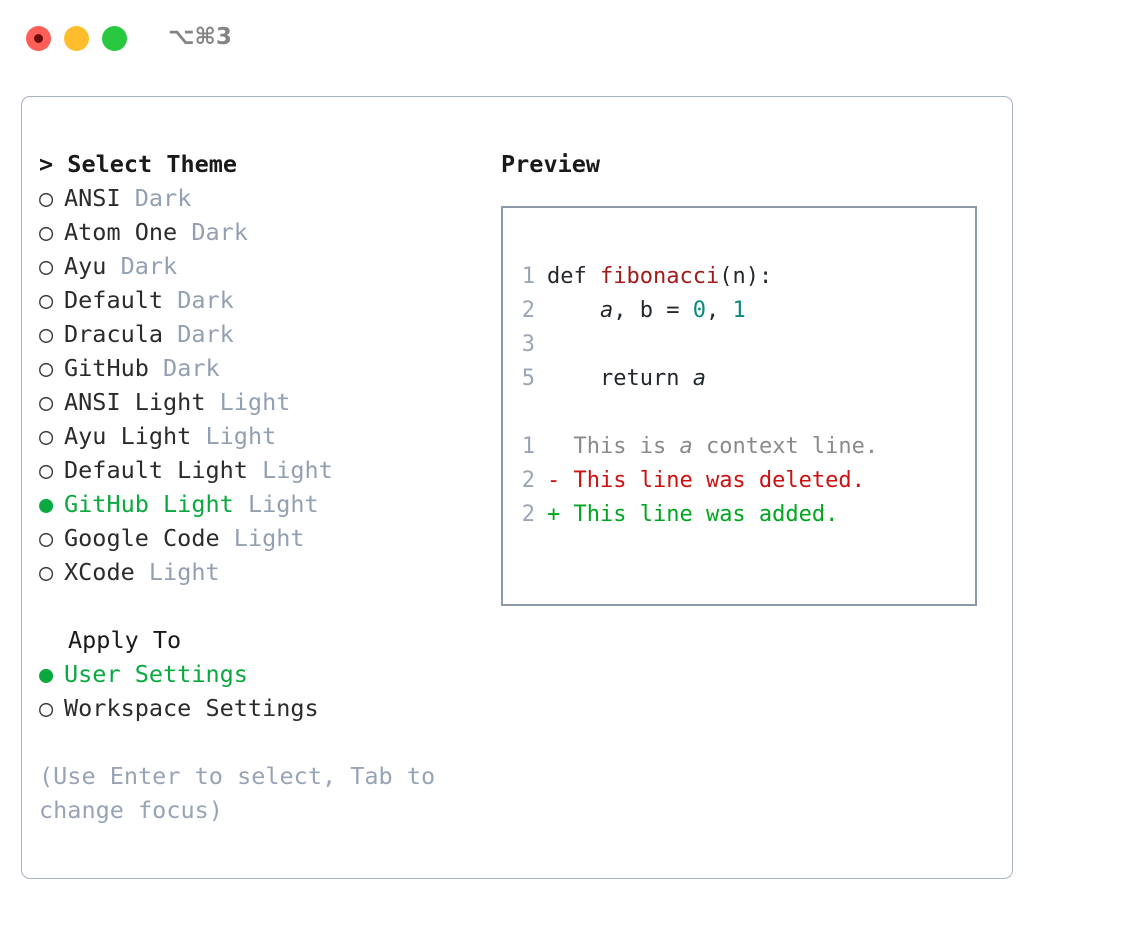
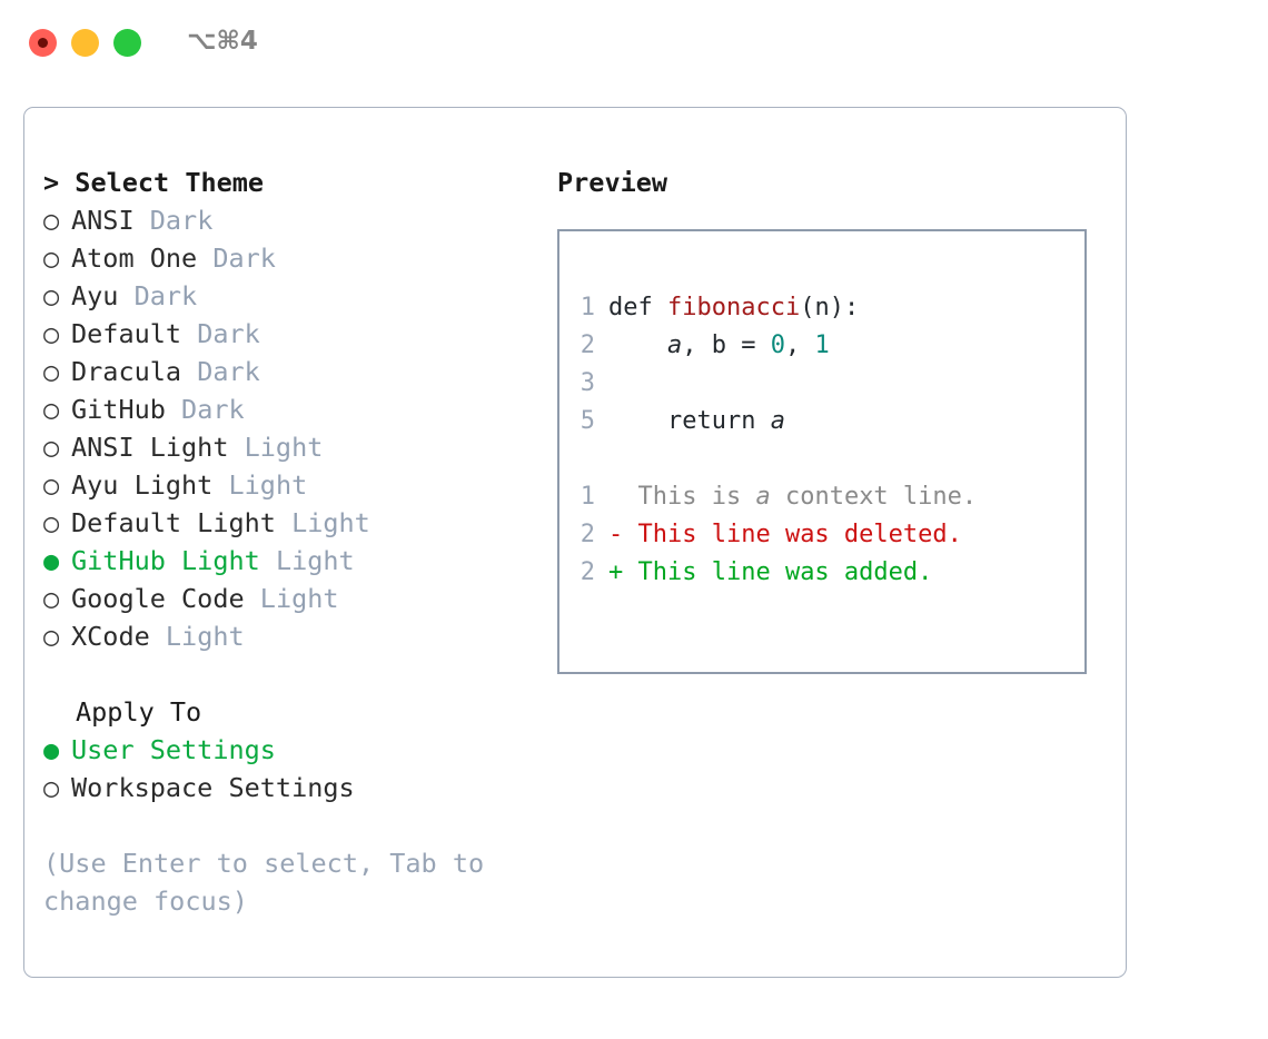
- ⌥⌘3
+ ⌥⌘4
  > Select Theme
  ○
  ANSI
  Dark
  ○
  Atom One
  Dark
  ○
  Ayu
  Dark
  ○
  Default
  Dark
  ○
  Dracula
  Dark
  ○
  GitHub
  Dark
  ○
  ANSI Light
  Light
  ○
  Ayu Light
  Light
  ○
  Default Light
  Light
  ●
  GitHub Light
  Light
  ○
  Google Code
  Light
  ○
  XCode
  Light
  Apply To
  ●
  User Settings
  ○
  Workspace Settings
  (Use Enter to select, Tab to change focus)
  Preview
  1
  def fibonacci(n):
  2
  a, b = 0, 1
  3
  5
  return a
  1
  This is
  a
  context line.
  2
  -
  This line was deleted.
  2
  +
  This line was added.
